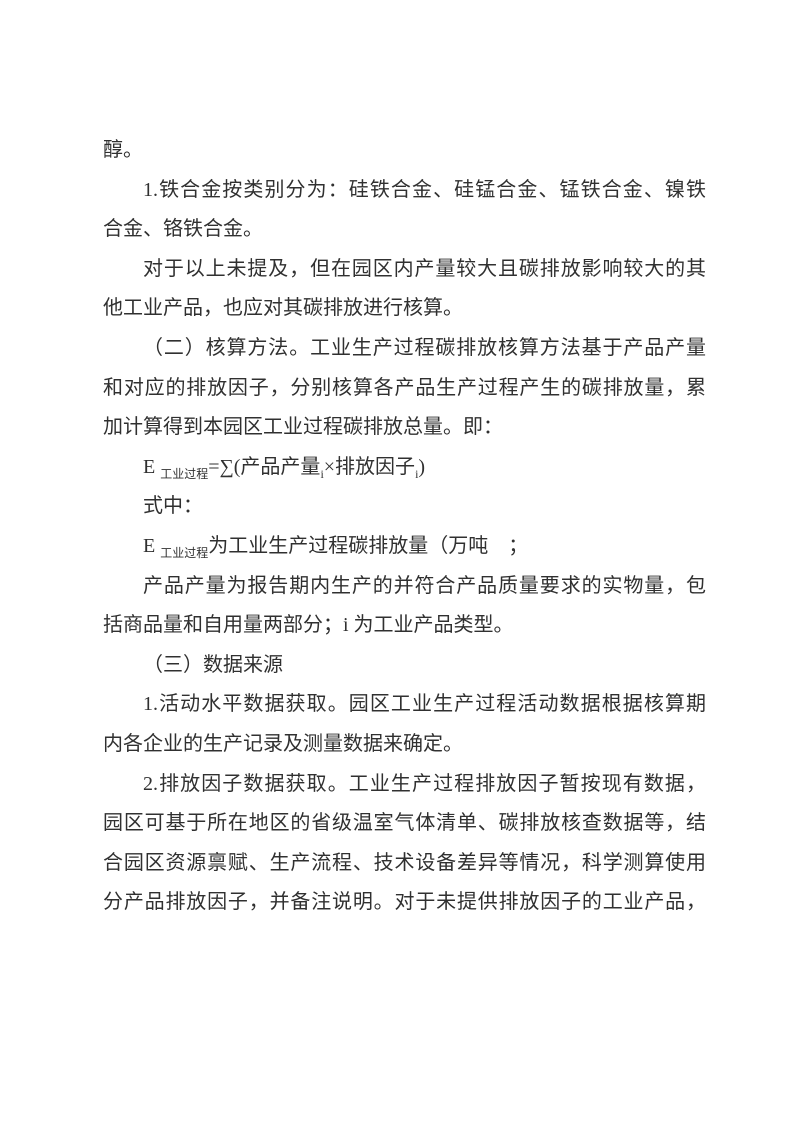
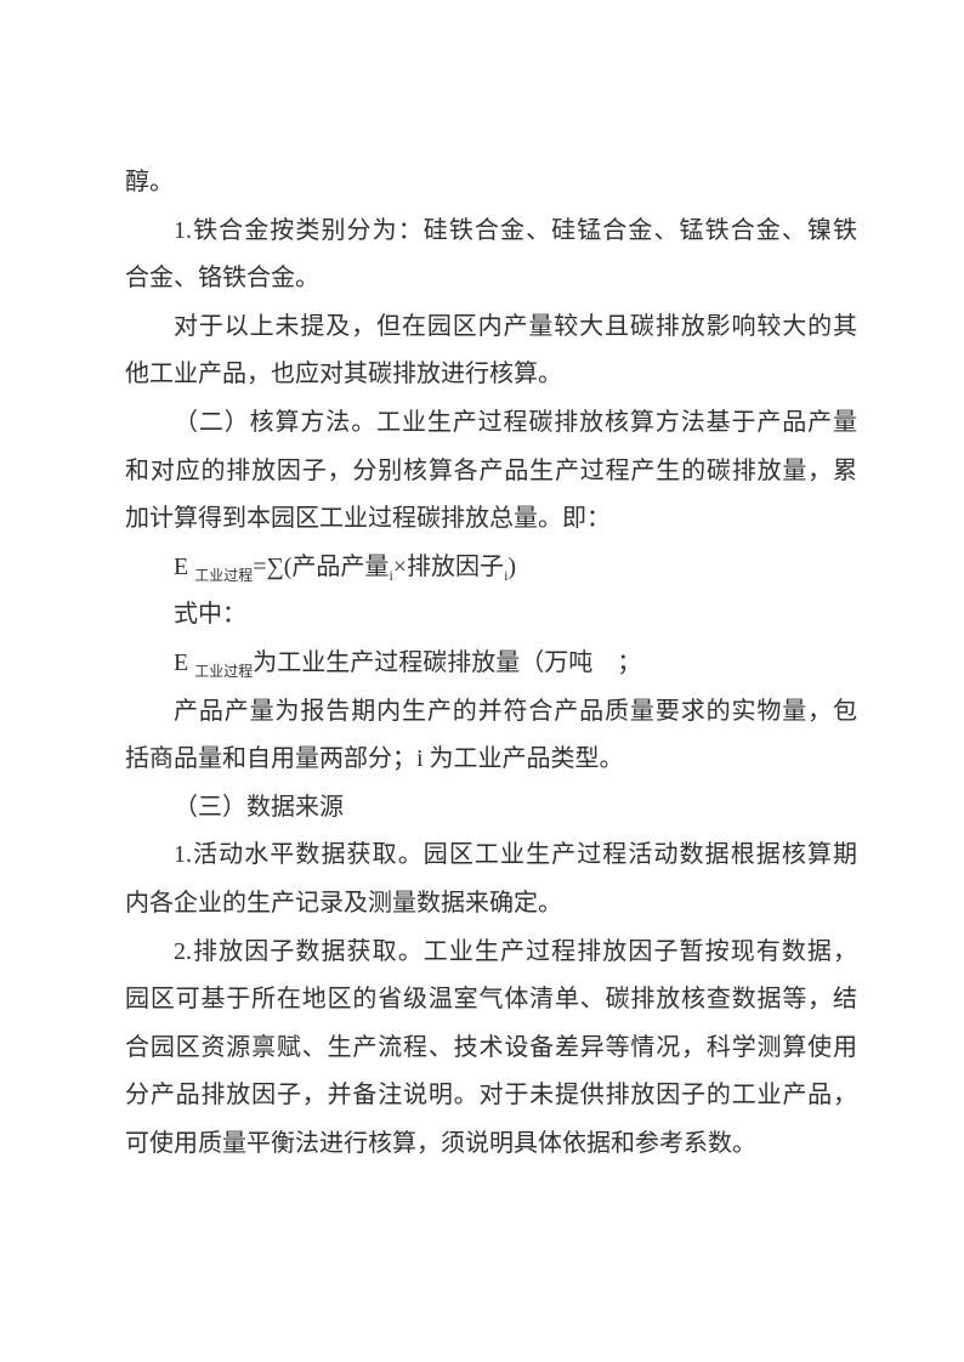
  醇。
  1.铁合金按类别分为：硅铁合金、硅锰合金、锰铁合金、镍铁
  合金、铬铁合金。
  对于以上未提及，但在园区内产量较大且碳排放影响较大的其
  他工业产品，也应对其碳排放进行核算。
  （二）核算方法。工业生产过程碳排放核算方法基于产品产量
  和对应的排放因子，分别核算各产品生产过程产生的碳排放量，累
  加计算得到本园区工业过程碳排放总量。即：
  E 工业过程=∑(产品产量i×排放因子i)
  式中：
  E 工业过程为工业生产过程碳排放量（万吨 ；
  产品产量为报告期内生产的并符合产品质量要求的实物量，包
  括商品量和自用量两部分；i 为工业产品类型。
  （三）数据来源
  1.活动水平数据获取。园区工业生产过程活动数据根据核算期
  内各企业的生产记录及测量数据来确定。
  2.排放因子数据获取。工业生产过程排放因子暂按现有数据，
  园区可基于所在地区的省级温室气体清单、碳排放核查数据等，结
  合园区资源禀赋、生产流程、技术设备差异等情况，科学测算使用
  分产品排放因子，并备注说明。对于未提供排放因子的工业产品，
+ 可使用质量平衡法进行核算，须说明具体依据和参考系数。
